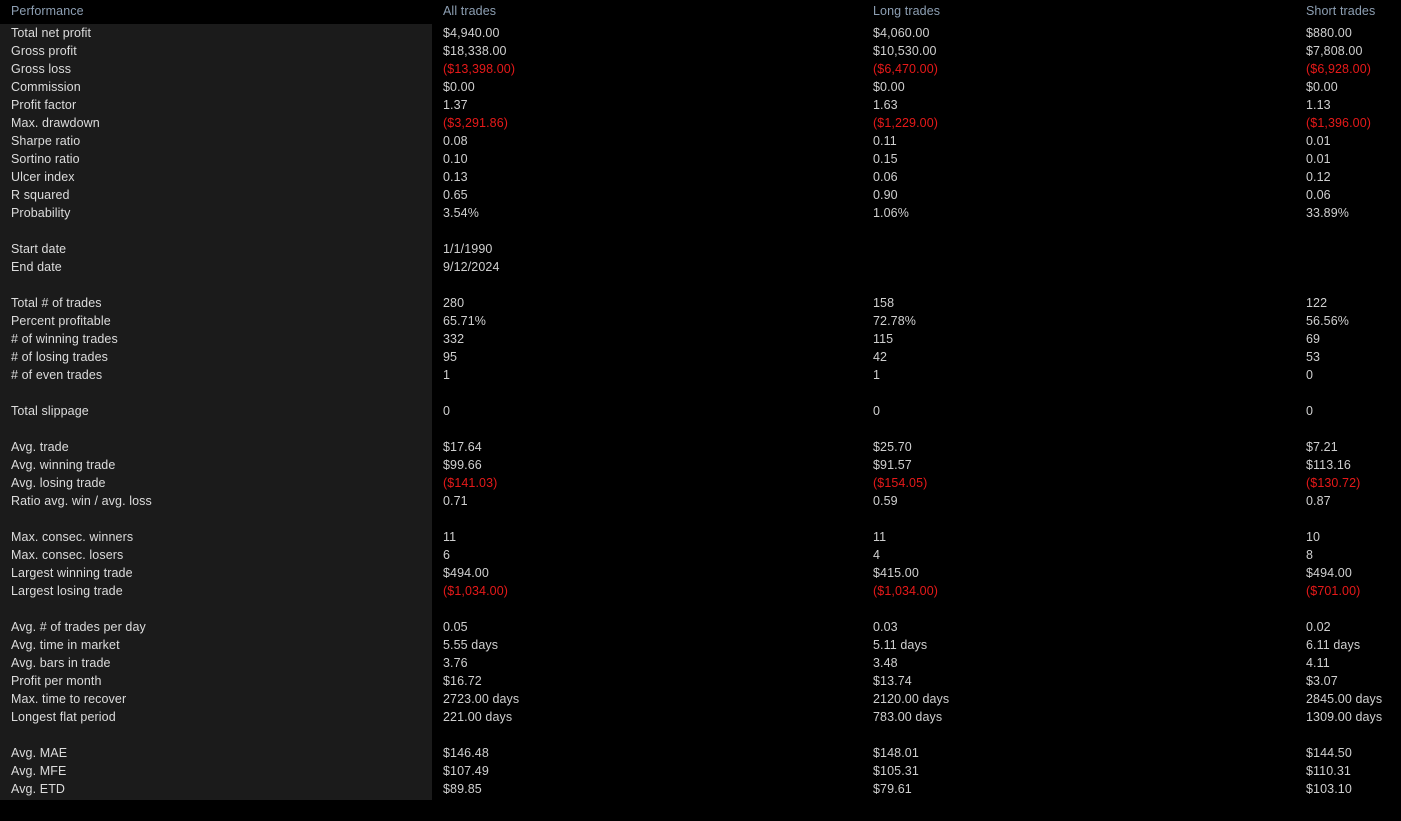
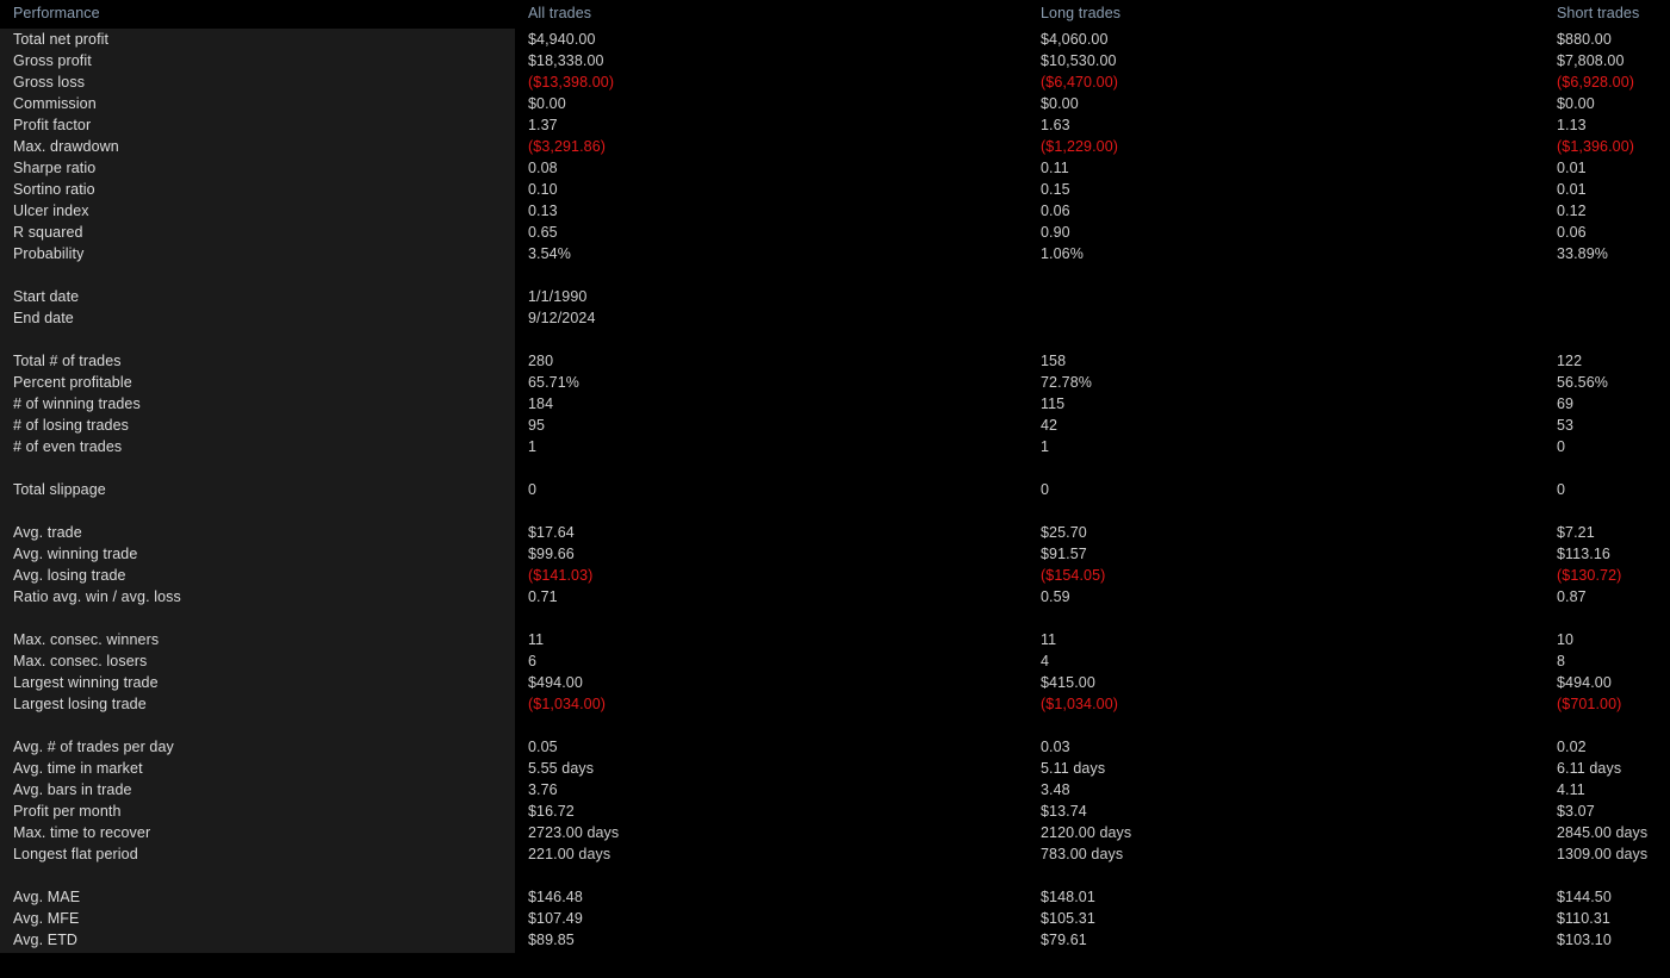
  Performance
  All trades
  Long trades
  Short trades
  Total net profit
  $4,940.00
  $4,060.00
  $880.00
  Gross profit
  $18,338.00
  $10,530.00
  $7,808.00
  Gross loss
  ($13,398.00)
  ($6,470.00)
  ($6,928.00)
  Commission
  $0.00
  $0.00
  $0.00
  Profit factor
  1.37
  1.63
  1.13
  Max. drawdown
  ($3,291.86)
  ($1,229.00)
  ($1,396.00)
  Sharpe ratio
  0.08
  0.11
  0.01
  Sortino ratio
  0.10
  0.15
  0.01
  Ulcer index
  0.13
  0.06
  0.12
  R squared
  0.65
  0.90
  0.06
  Probability
  3.54%
  1.06%
  33.89%
  Start date
  1/1/1990
  End date
  9/12/2024
  Total # of trades
  280
  158
  122
  Percent profitable
  65.71%
  72.78%
  56.56%
  # of winning trades
- 332
+ 184
  115
  69
  # of losing trades
  95
  42
  53
  # of even trades
  1
  1
  0
  Total slippage
  0
  0
  0
  Avg. trade
  $17.64
  $25.70
  $7.21
  Avg. winning trade
  $99.66
  $91.57
  $113.16
  Avg. losing trade
  ($141.03)
  ($154.05)
  ($130.72)
  Ratio avg. win / avg. loss
  0.71
  0.59
  0.87
  Max. consec. winners
  11
  11
  10
  Max. consec. losers
  6
  4
  8
  Largest winning trade
  $494.00
  $415.00
  $494.00
  Largest losing trade
  ($1,034.00)
  ($1,034.00)
  ($701.00)
  Avg. # of trades per day
  0.05
  0.03
  0.02
  Avg. time in market
  5.55 days
  5.11 days
  6.11 days
  Avg. bars in trade
  3.76
  3.48
  4.11
  Profit per month
  $16.72
  $13.74
  $3.07
  Max. time to recover
  2723.00 days
  2120.00 days
  2845.00 days
  Longest flat period
  221.00 days
  783.00 days
  1309.00 days
  Avg. MAE
  $146.48
  $148.01
  $144.50
  Avg. MFE
  $107.49
  $105.31
  $110.31
  Avg. ETD
  $89.85
  $79.61
  $103.10
